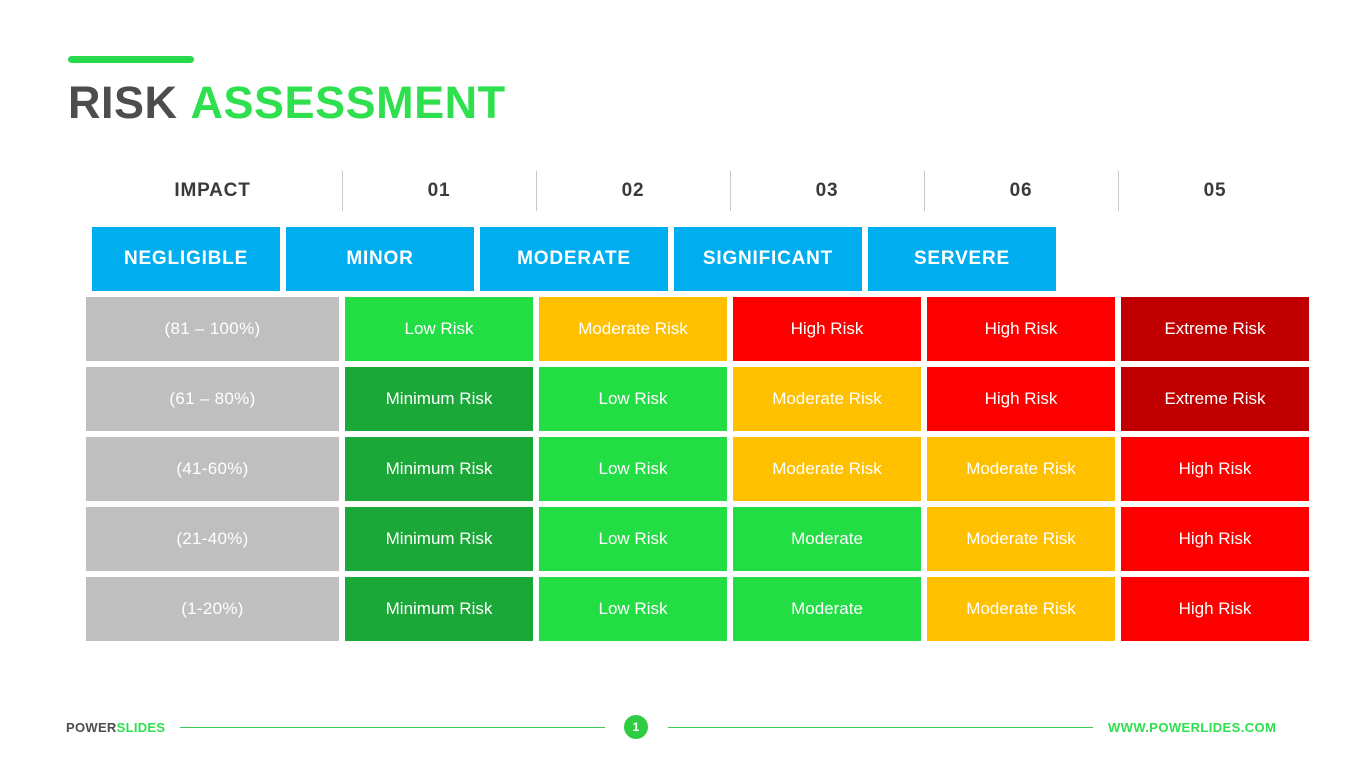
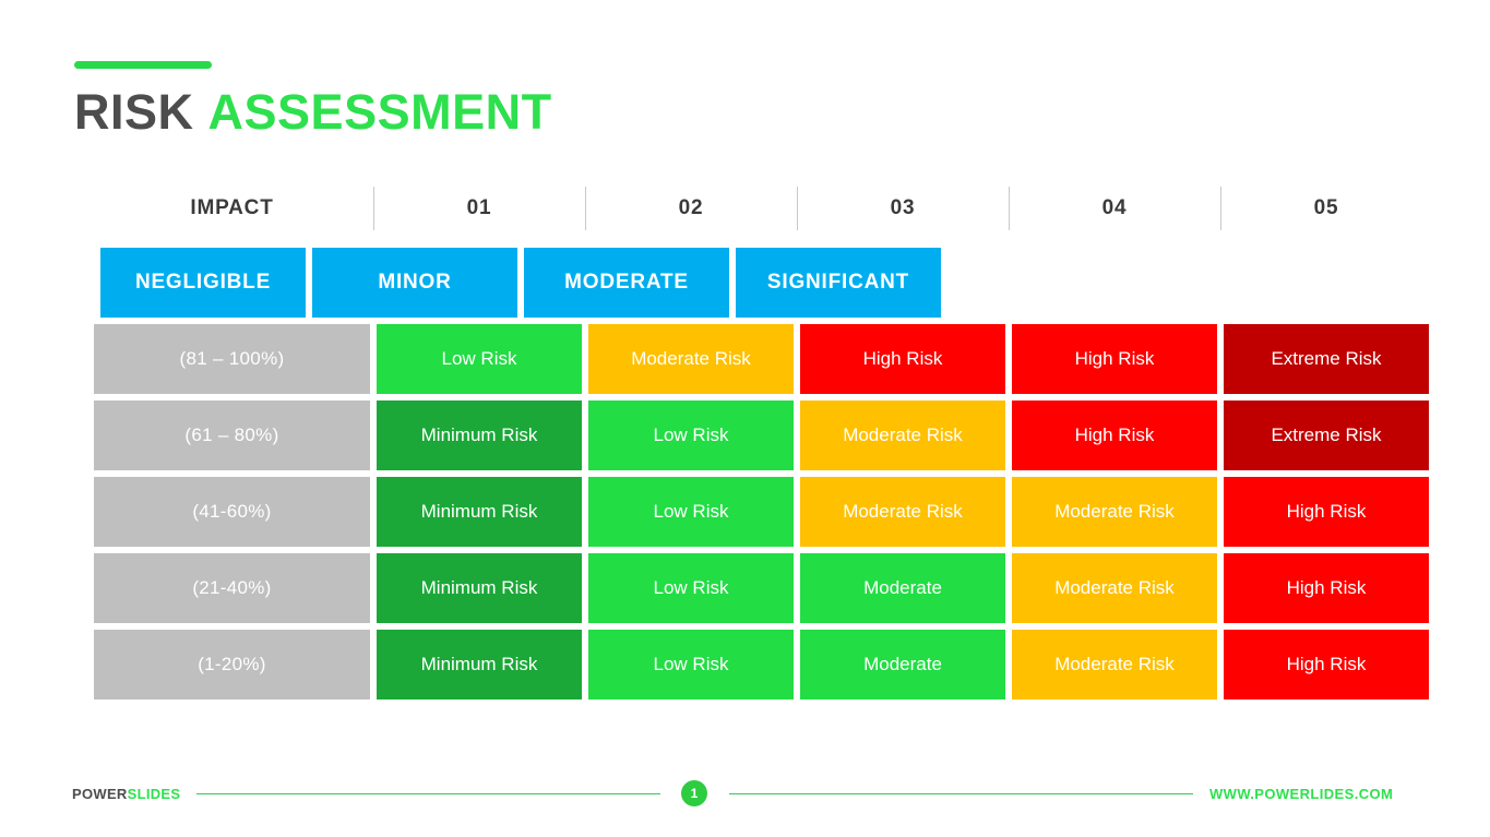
  RISK ASSESSMENT
  IMPACT
  01
  02
  03
- 06
+ 04
  05
  NEGLIGIBLE
  MINOR
  MODERATE
  SIGNIFICANT
- SERVERE
  (81 – 100%)
  Low Risk
  Moderate Risk
  High Risk
  High Risk
  Extreme Risk
  (61 – 80%)
  Minimum Risk
  Low Risk
  Moderate Risk
  High Risk
  Extreme Risk
  (41-60%)
  Minimum Risk
  Low Risk
  Moderate Risk
  Moderate Risk
  High Risk
  (21-40%)
  Minimum Risk
  Low Risk
  Moderate
  Moderate Risk
  High Risk
  (1-20%)
  Minimum Risk
  Low Risk
  Moderate
  Moderate Risk
  High Risk
  POWERSLIDES
  1
  WWW.POWERLIDES.COM
